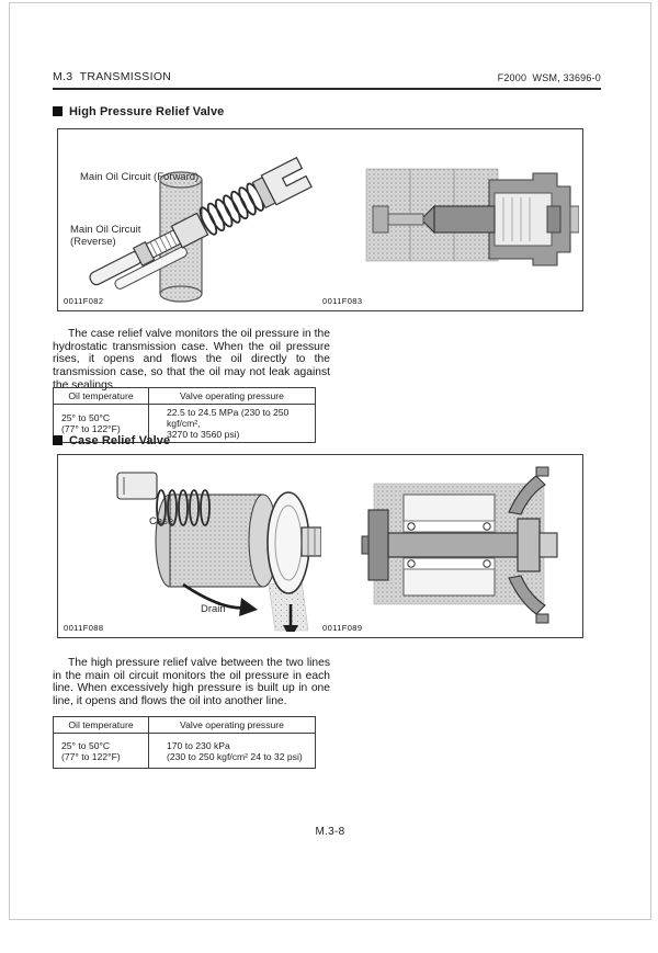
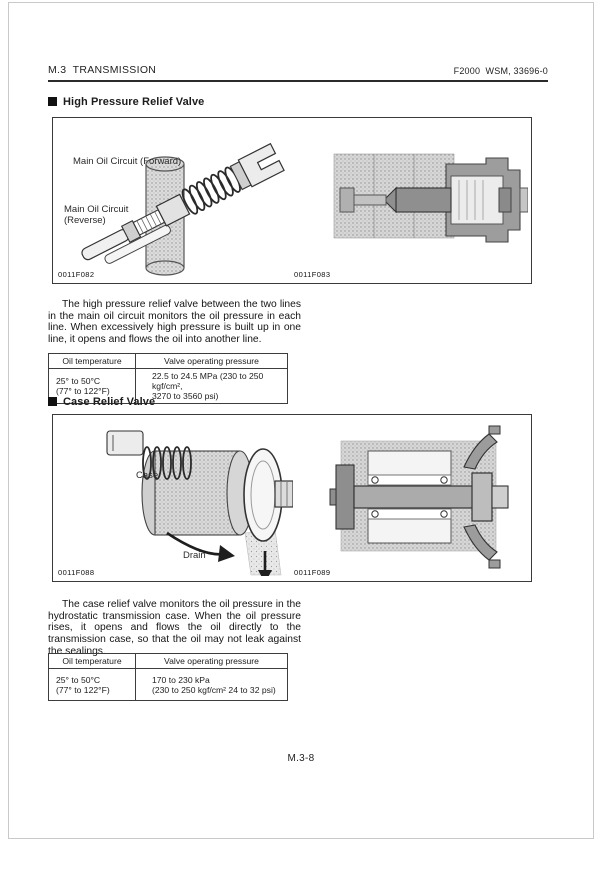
  M.3 TRANSMISSION
  F2000 WSM, 33696-0
  High Pressure Relief Valve
  Main Oil Circuit (Forward)
  Main Oil Circuit
  (Reverse)
  0011F082
  0011F083
- The case relief valve monitors the oil pressure in the hydrostatic transmission case. When the oil pressure rises, it opens and flows the oil directly to the transmission case, so that the oil may not leak against the sealings.
+ The high pressure relief valve between the two lines in the main oil circuit monitors the oil pressure in each line. When excessively high pressure is built up in one line, it opens and flows the oil into another line.
  Oil temperature	Valve operating pressure
  25° to 50°C (77° to 122°F)	22.5 to 24.5 MPa (230 to 250 kgf/cm², 3270 to 3560 psi)
  Case Relief Valve
  Case
  Drain
  0011F088
  0011F089
- The high pressure relief valve between the two lines in the main oil circuit monitors the oil pressure in each line. When excessively high pressure is built up in one line, it opens and flows the oil into another line.
+ The case relief valve monitors the oil pressure in the hydrostatic transmission case. When the oil pressure rises, it opens and flows the oil directly to the transmission case, so that the oil may not leak against the sealings.
  Oil temperature	Valve operating pressure
  25° to 50°C (77° to 122°F)	170 to 230 kPa (230 to 250 kgf/cm² 24 to 32 psi)
  M.3-8
